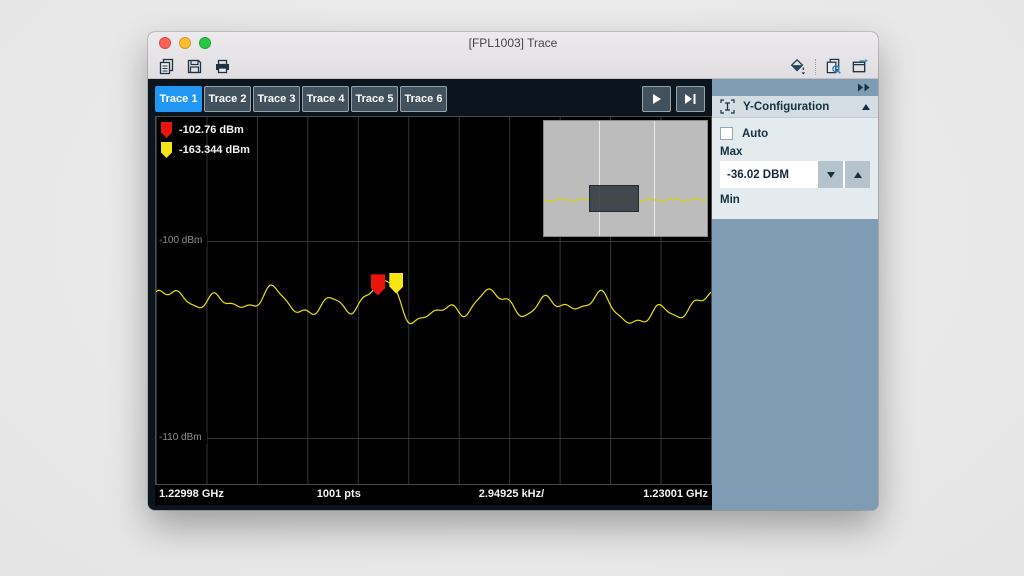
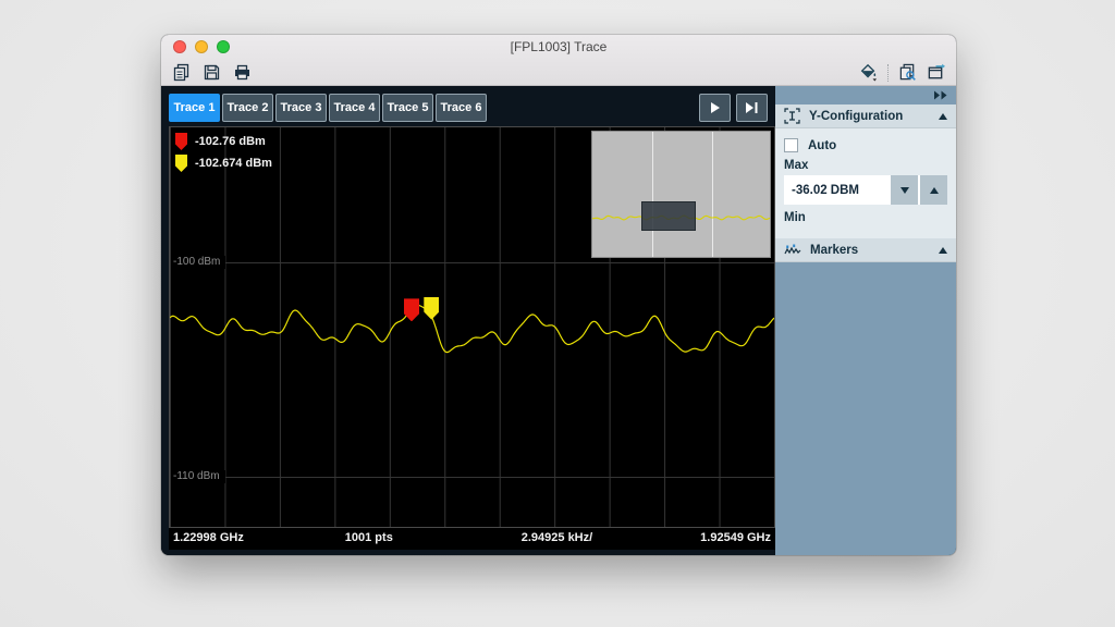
  [FPL1003] Trace
  Trace 1
  Trace 2
  Trace 3
  Trace 4
  Trace 5
  Trace 6
  -100 dBm
  -110 dBm
  -102.76 dBm
- -163.344 dBm
+ -102.674 dBm
  1.22998 GHz
  1001 pts
  2.94925 kHz/
- 1.23001 GHz
+ 1.92549 GHz
  Y-Configuration
  Auto
  Max
  -36.02 DBM
  Min
+ Markers
